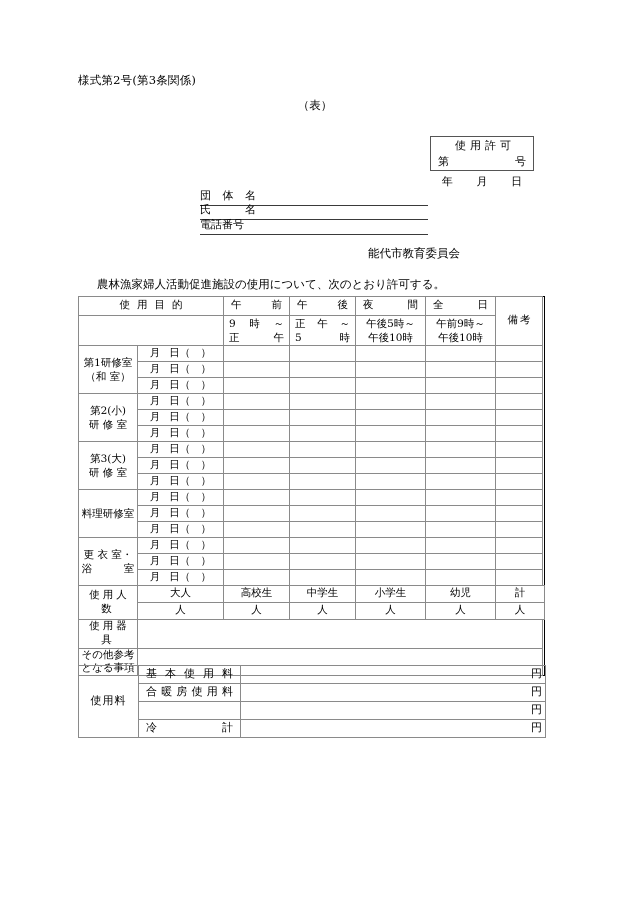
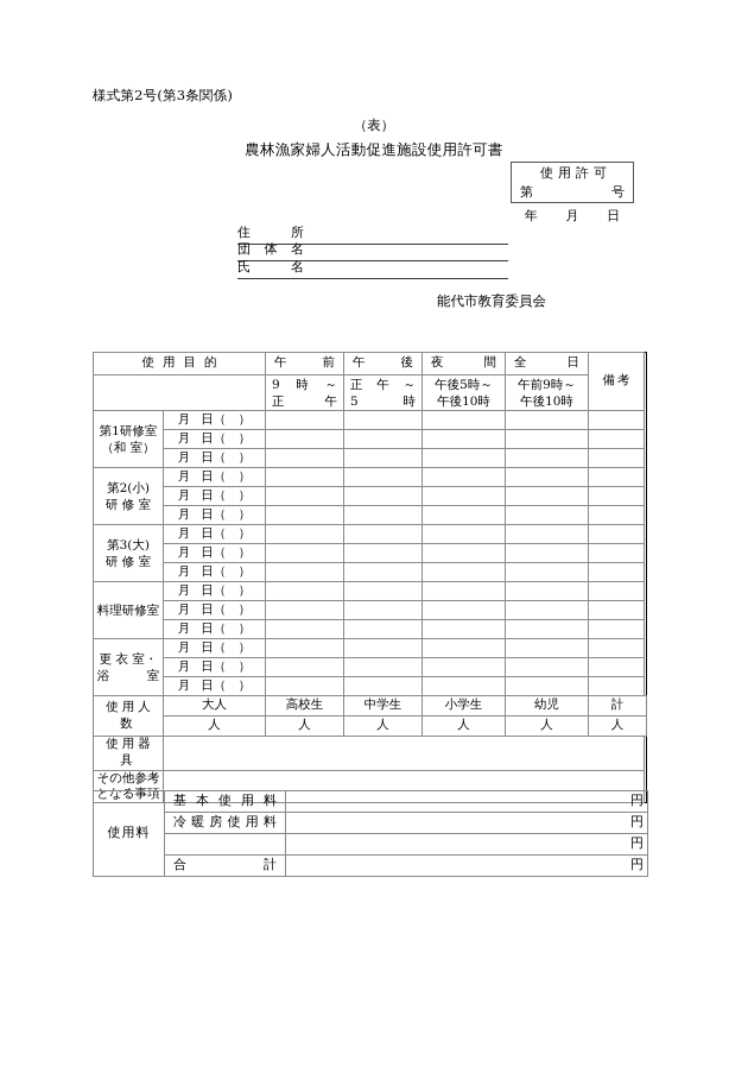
  様式第2号(第3条関係)
  （表）
+ 農林漁家婦人活動促進施設使用許可書
  使用許可
  第
  号
  年
  月
  日
+ 住
+ 所
  団
  体
  名
  氏
  名
- 電話番号
  能代市教育委員会
- 農林漁家婦人活動促進施設の使用について、次のとおり許可する。
  使用目的	午 前	午 後	夜 間	全 日	備考
  	9 時 ～正 午	正 午 ～5 時	午後5時～午後10時	午前9時～午後10時
  第1研修室（和 室）	月 日（ ）
  月 日（ ）
  月 日（ ）
  第2(小)研 修 室	月 日（ ）
  月 日（ ）
  月 日（ ）
  第3(大)研 修 室	月 日（ ）
  月 日（ ）
  月 日（ ）
  料理研修室	月 日（ ）
  月 日（ ）
  月 日（ ）
  更 衣 室・浴 室	月 日（ ）
  月 日（ ）
  月 日（ ）
  使用人数	大人	高校生	中学生	小学生	幼児	計
  人	人	人	人	人	人
  使用器具
  その他参考となる事項
  使用料	基 本 使 用 料	円
- 合 暖 房 使 用 料	円
+ 冷 暖 房 使 用 料	円
  	円
- 冷 計	円
+ 合 計	円
